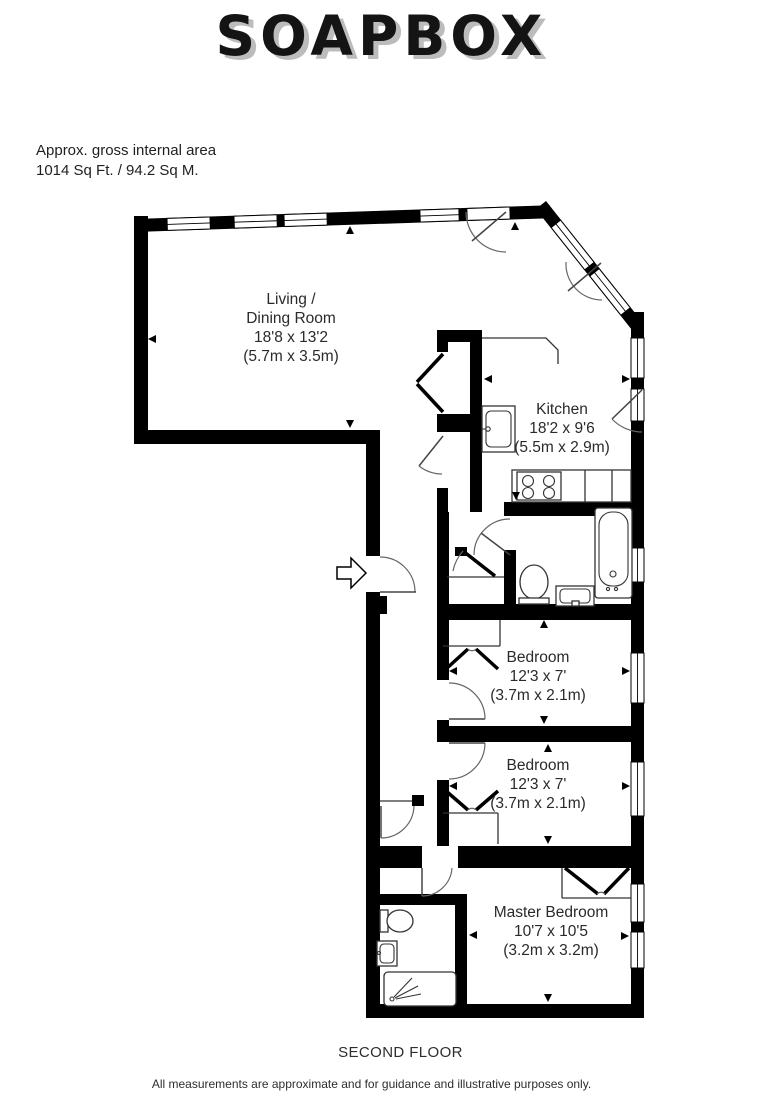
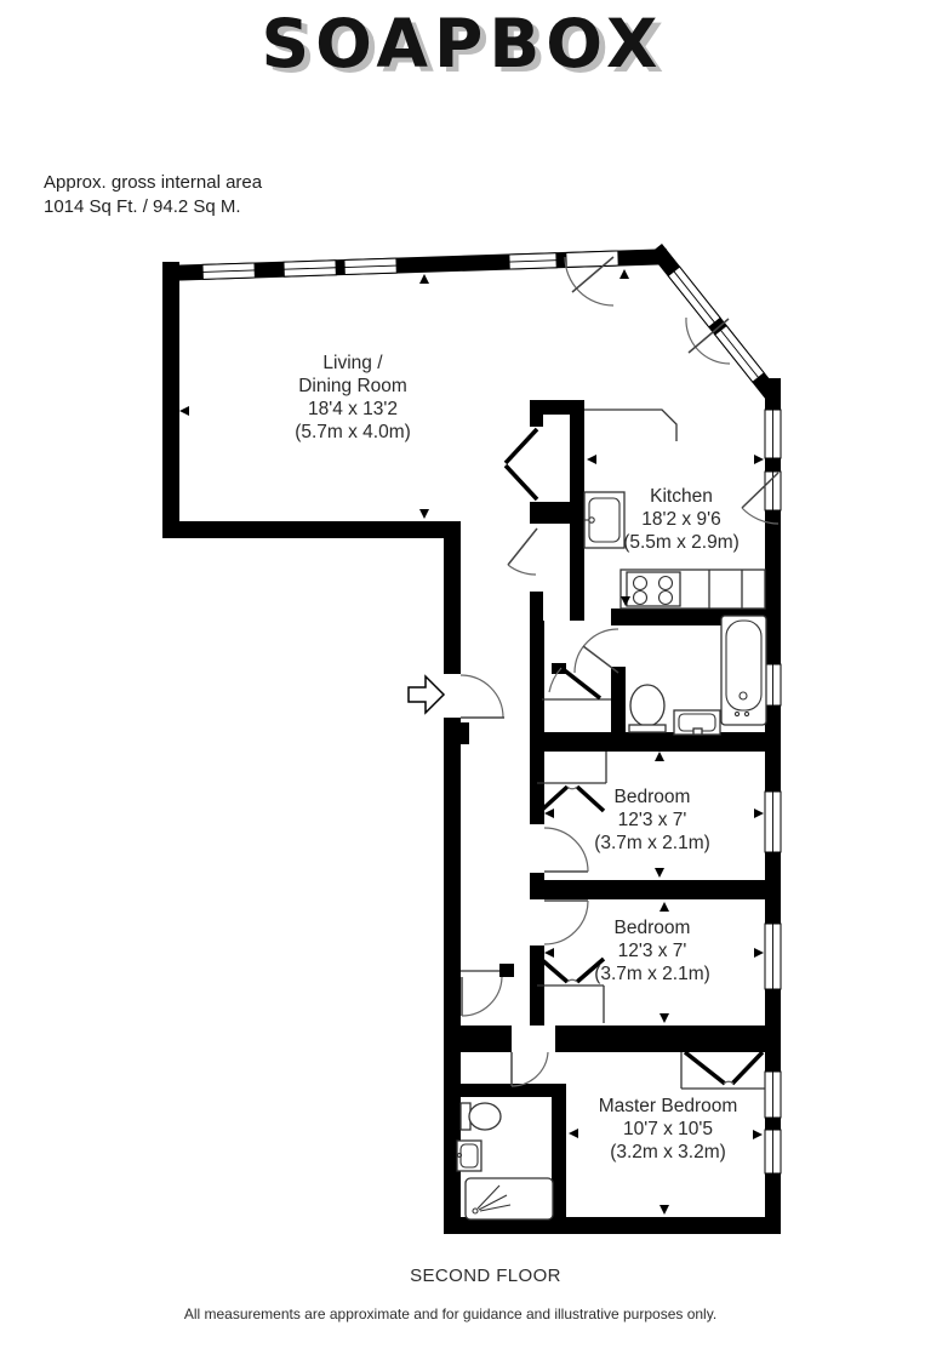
  SOAPBOX
  Approx. gross internal area
  1014 Sq Ft. / 94.2 Sq M.
  Living /
  Dining Room
- 18'8 x 13'2
+ 18'4 x 13'2
- (5.7m x 3.5m)
+ (5.7m x 4.0m)
  Kitchen
  18'2 x 9'6
  (5.5m x 2.9m)
  Bedroom
  12'3 x 7'
  (3.7m x 2.1m)
  Bedroom
  12'3 x 7'
  (3.7m x 2.1m)
  Master Bedroom
  10'7 x 10'5
  (3.2m x 3.2m)
  SECOND FLOOR
  All measurements are approximate and for guidance and illustrative purposes only.
